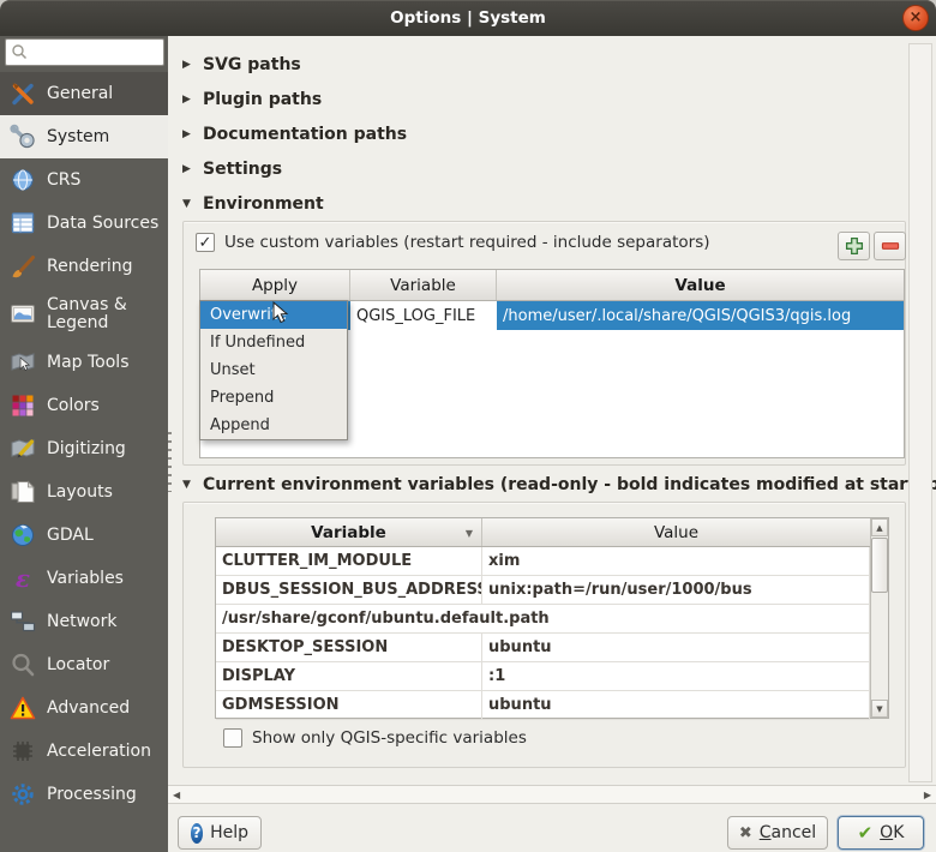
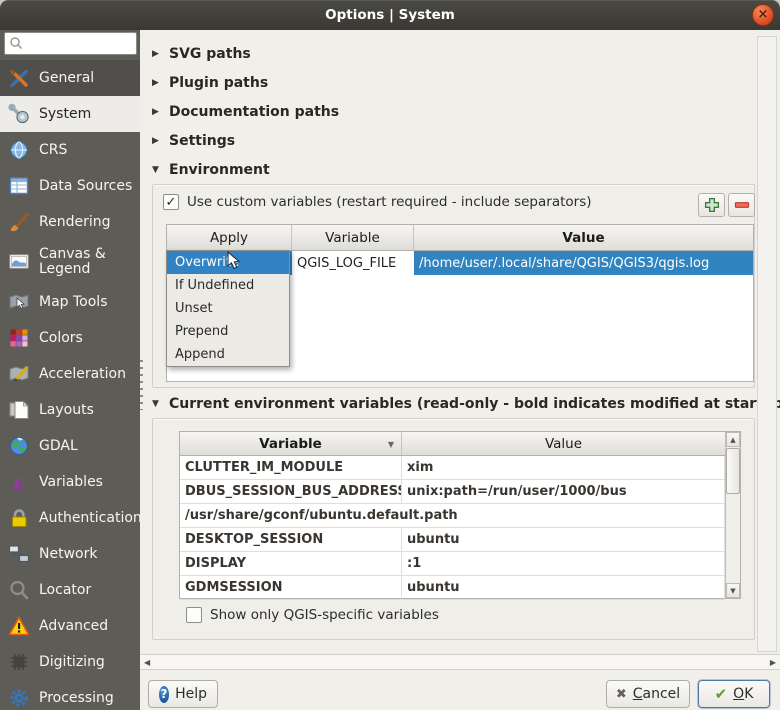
  Options | System
  ×
  General
  System
  CRS
  Data Sources
  Rendering
  Canvas & Legend
  Map Tools
  Colors
- Digitizing
+ Acceleration
  Layouts
  GDAL
  ε
  Variables
+ Authentication
  Network
  Locator
  Advanced
- Acceleration
+ Digitizing
  Processing
  ▶
  SVG paths
  ▶
  Plugin paths
  ▶
  Documentation paths
  ▶
  Settings
  ▼
  Environment
  ✓
  Use custom variables (restart required - include separators)
  Apply
  Variable
  Value
  QGIS_LOG_FILE
  /home/user/.local/share/QGIS/QGIS3/qgis.log
  Overwri
  If Undefined
  Unset
  Prepend
  Append
  ▼
  Current environment variables (read-only - bold indicates modified at starp
  Variable
  ▼
  Value
  CLUTTER_IM_MODULE
  xim
  DBUS_SESSION_BUS_ADDRES
  unix:path=/run/user/1000/bus
  /usr/share/gconf/ubuntu.default.path
  DESKTOP_SESSION
  ubuntu
  DISPLAY
  :1
  GDMSESSION
  ubuntu
  ▲
  ▼
  Show only QGIS-specific variables
  ◀
  ▶
  ?
  Help
  ✖
  Cancel
  ✔
  OK
